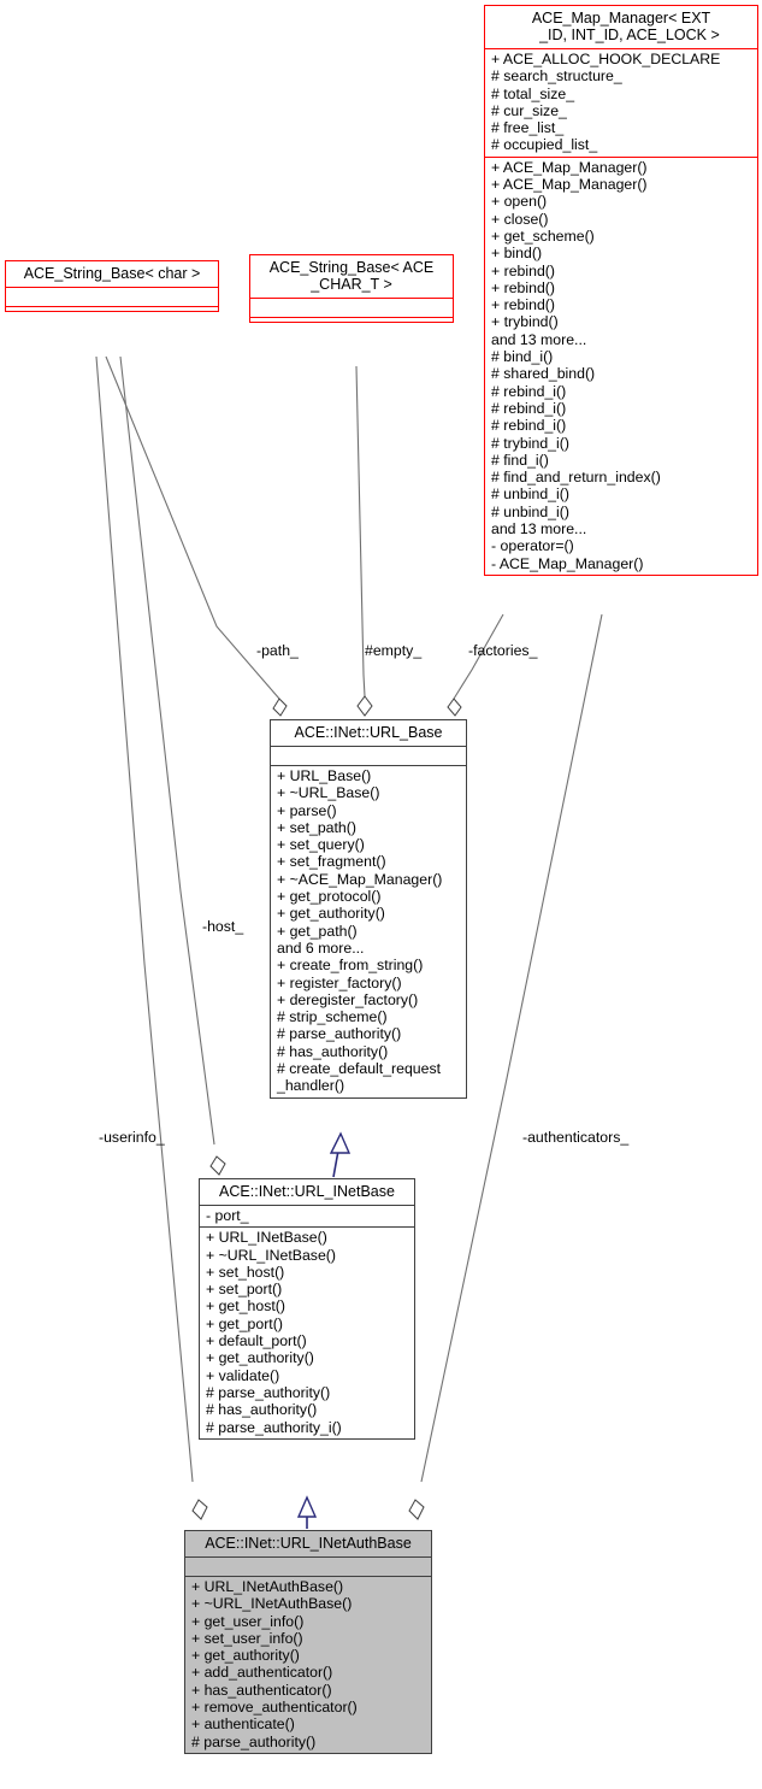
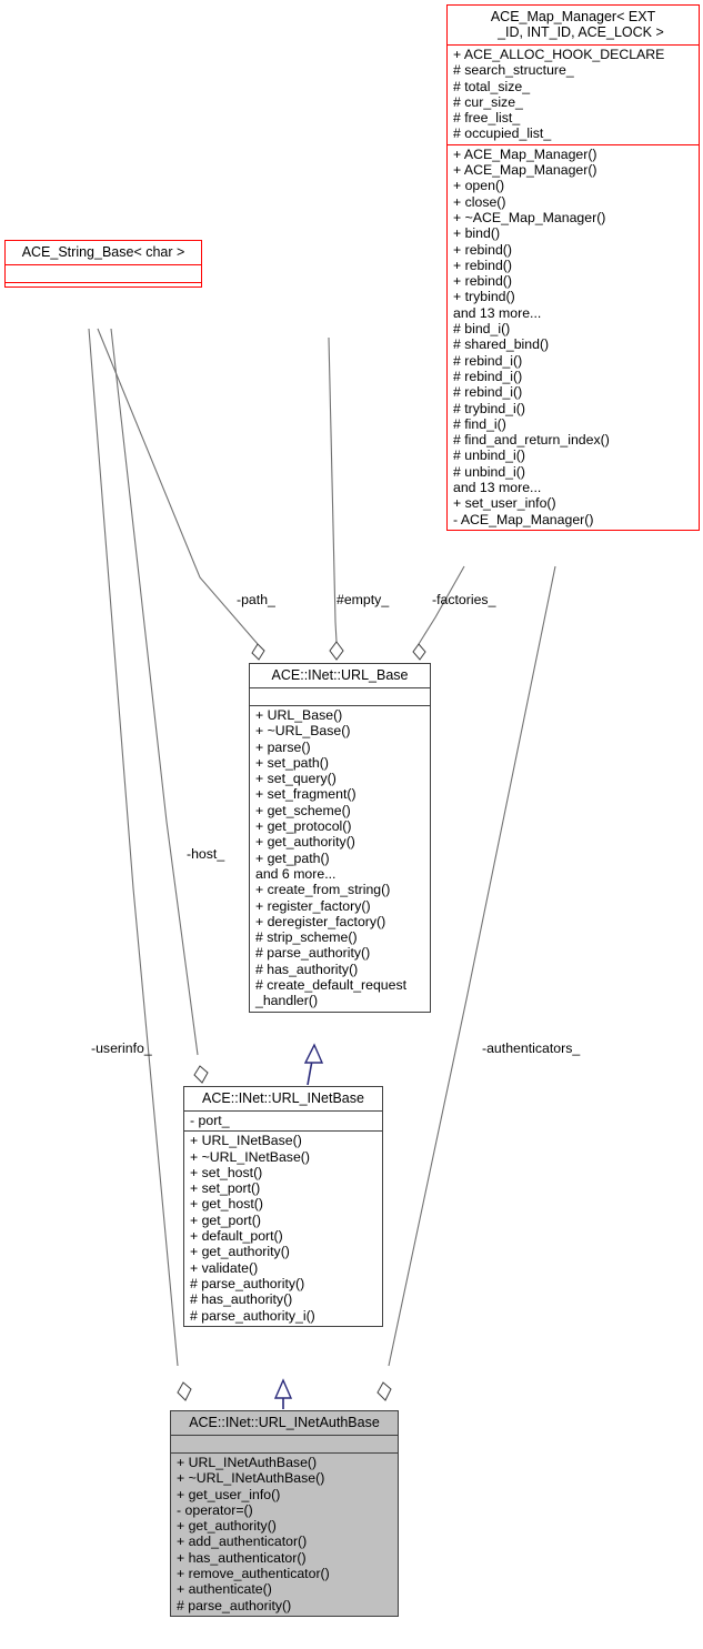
  -path_
  #empty_
  -factories_
  -host_
  -userinfo_
  -authenticators_
  ACE_Map_Manager< EXT
  _ID, INT_ID, ACE_LOCK >
  + ACE_ALLOC_HOOK_DECLARE
  # search_structure_
  # total_size_
  # cur_size_
  # free_list_
  # occupied_list_
  + ACE_Map_Manager()
  + ACE_Map_Manager()
  + open()
  + close()
- + get_scheme()
+ + ~ACE_Map_Manager()
  + bind()
  + rebind()
  + rebind()
  + rebind()
  + trybind()
  and 13 more...
  # bind_i()
  # shared_bind()
  # rebind_i()
  # rebind_i()
  # rebind_i()
  # trybind_i()
  # find_i()
  # find_and_return_index()
  # unbind_i()
  # unbind_i()
  and 13 more...
- - operator=()
+ + set_user_info()
  - ACE_Map_Manager()
  ACE_String_Base< char >
- ACE_String_Base< ACE
- _CHAR_T >
  ACE::INet::URL_Base
  + URL_Base()
  + ~URL_Base()
  + parse()
  + set_path()
  + set_query()
  + set_fragment()
- + ~ACE_Map_Manager()
+ + get_scheme()
  + get_protocol()
  + get_authority()
  + get_path()
  and 6 more...
  + create_from_string()
  + register_factory()
  + deregister_factory()
  # strip_scheme()
  # parse_authority()
  # has_authority()
  # create_default_request
  _handler()
  ACE::INet::URL_INetBase
  - port_
  + URL_INetBase()
  + ~URL_INetBase()
  + set_host()
  + set_port()
  + get_host()
  + get_port()
  + default_port()
  + get_authority()
  + validate()
  # parse_authority()
  # has_authority()
  # parse_authority_i()
  ACE::INet::URL_INetAuthBase
  + URL_INetAuthBase()
  + ~URL_INetAuthBase()
  + get_user_info()
- + set_user_info()
+ - operator=()
  + get_authority()
  + add_authenticator()
  + has_authenticator()
  + remove_authenticator()
  + authenticate()
  # parse_authority()
